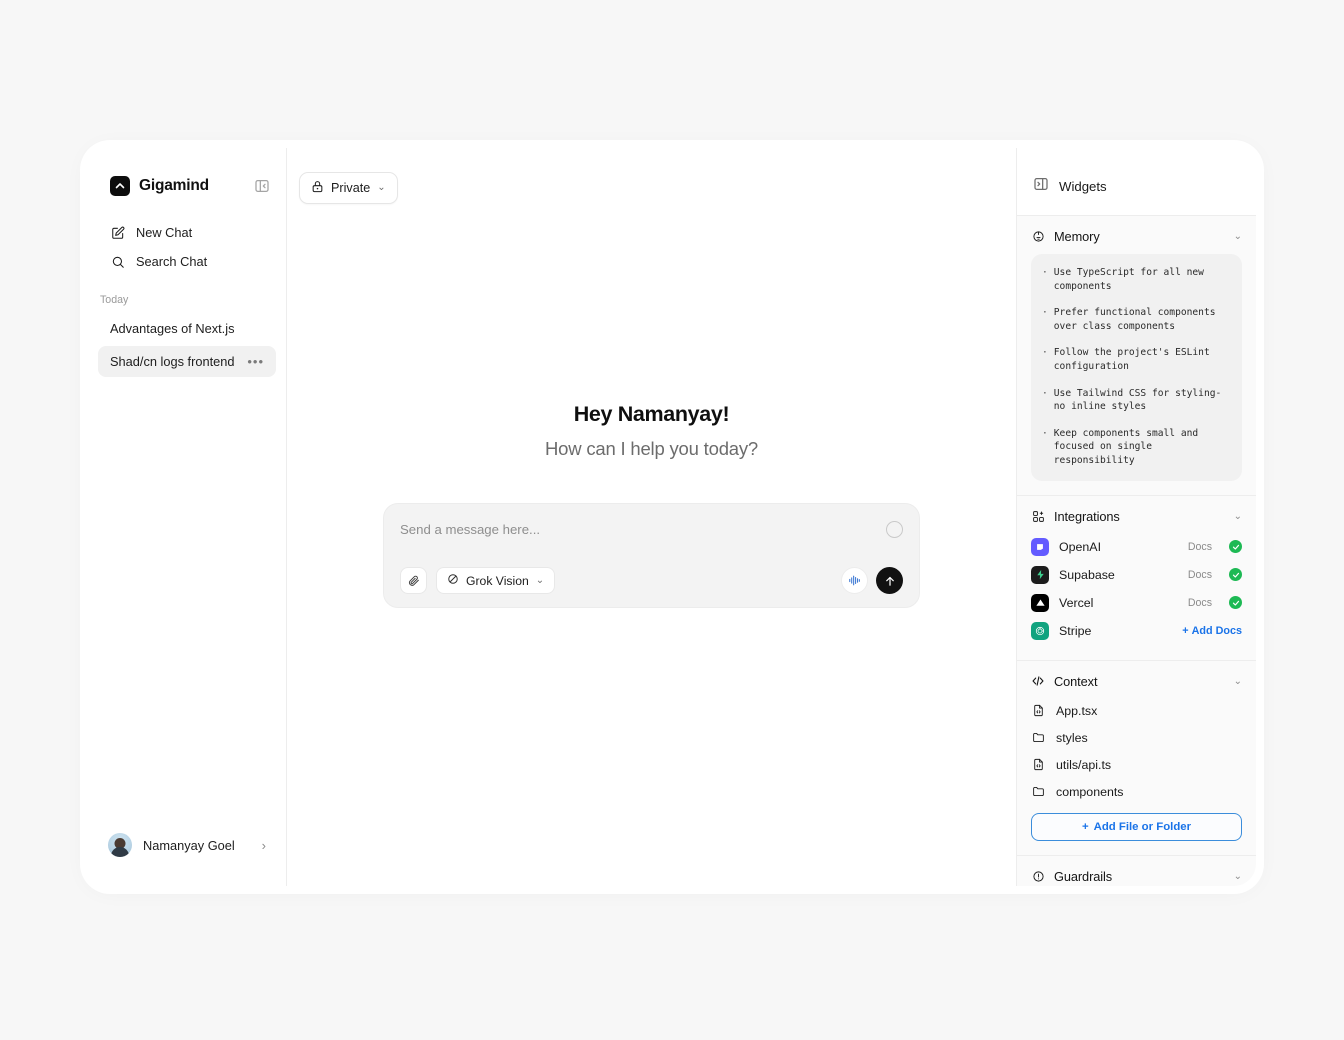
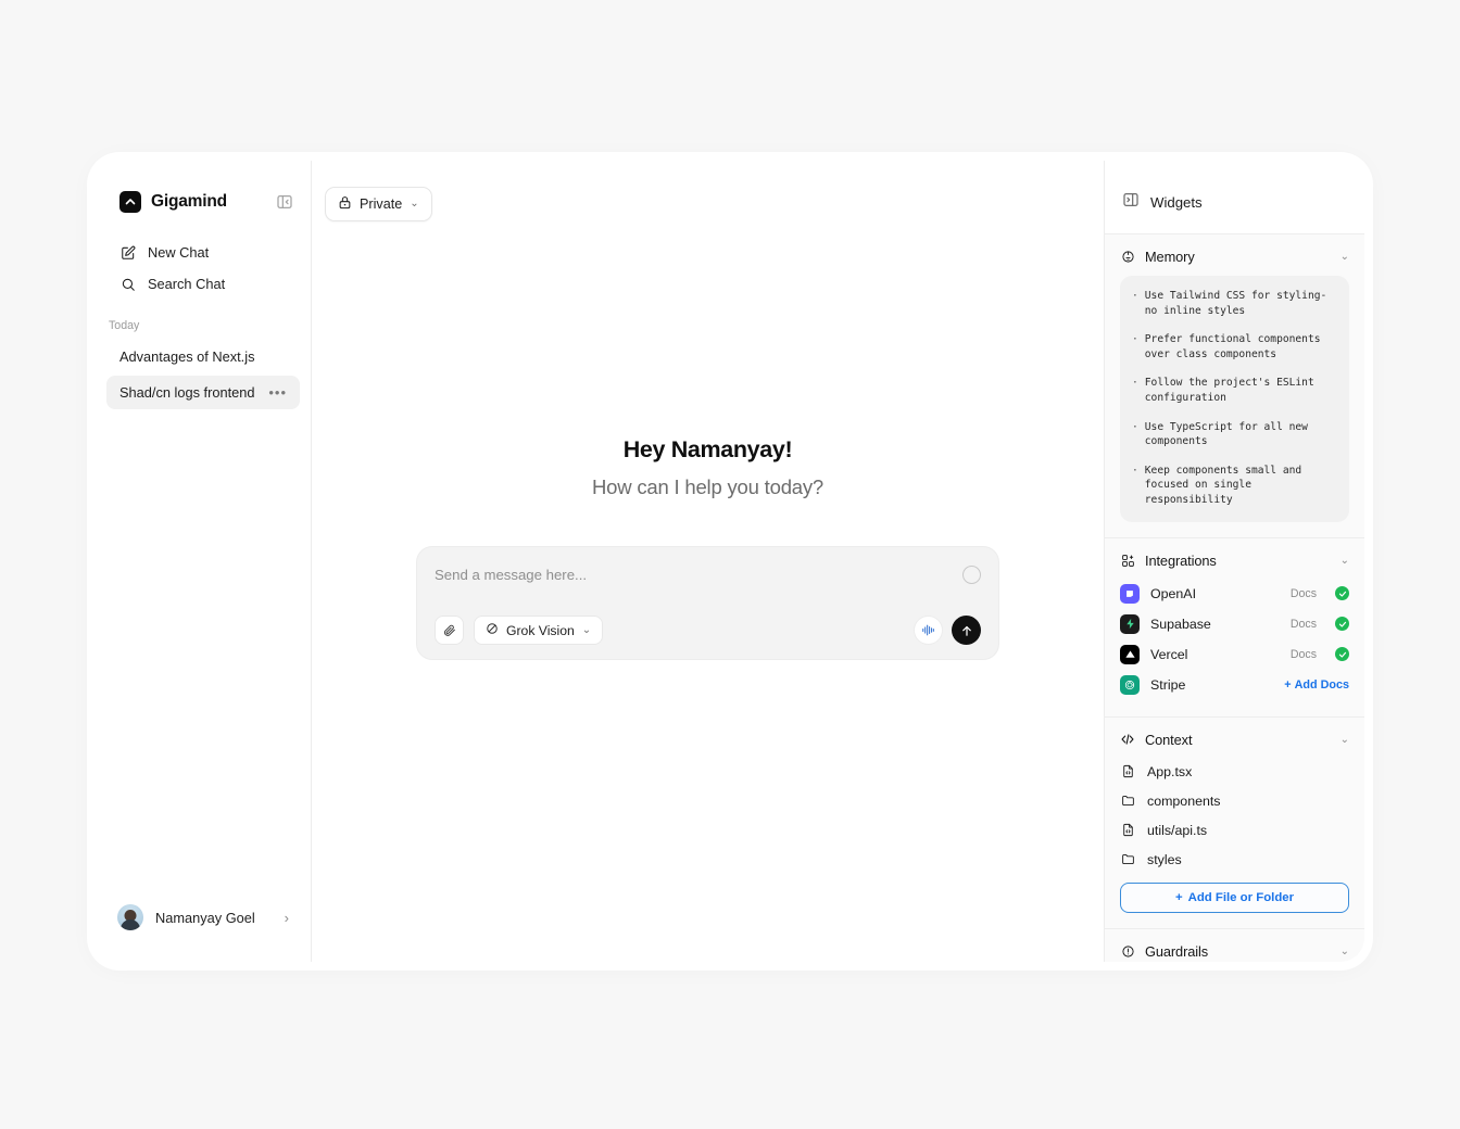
  Gigamind
  New Chat
  Search Chat
  Today
  Advantages of Next.js
  Shad/cn logs frontend
  •••
  Namanyay Goel
  ›
  Private
  ⌄
  Hey Namanyay!
  How can I help you today?
  Send a message here...
  Grok Vision
  ⌄
  Widgets
  Memory
  ⌄
  ·
- Use TypeScript for all new components
+ Use Tailwind CSS for styling- no inline styles
  ·
  Prefer functional components over class components
  ·
  Follow the project's ESLint configuration
  ·
- Use Tailwind CSS for styling- no inline styles
+ Use TypeScript for all new components
  ·
  Keep components small and focused on single responsibility
  Integrations
  ⌄
  OpenAI
  Docs
  Supabase
  Docs
  Vercel
  Docs
  Stripe
  +
  Add Docs
  Context
  ⌄
  App.tsx
- styles
+ components
  utils/api.ts
- components
+ styles
  +
  Add File or Folder
  Guardrails
  ⌄
